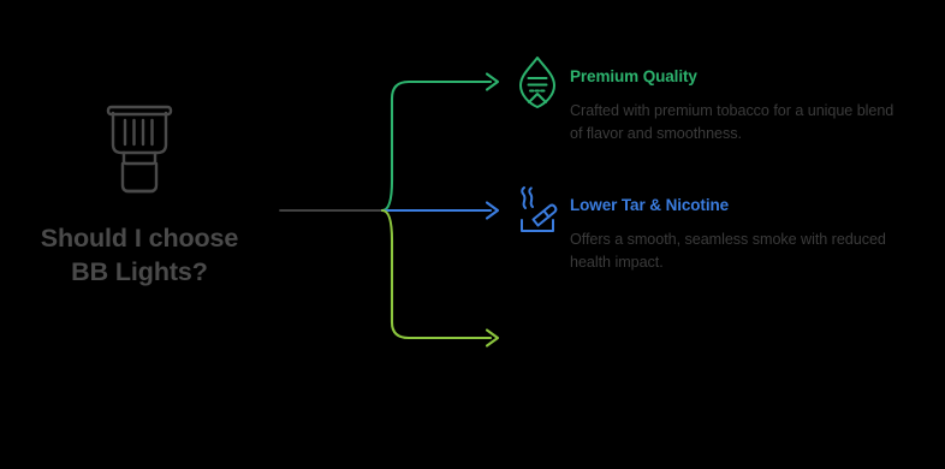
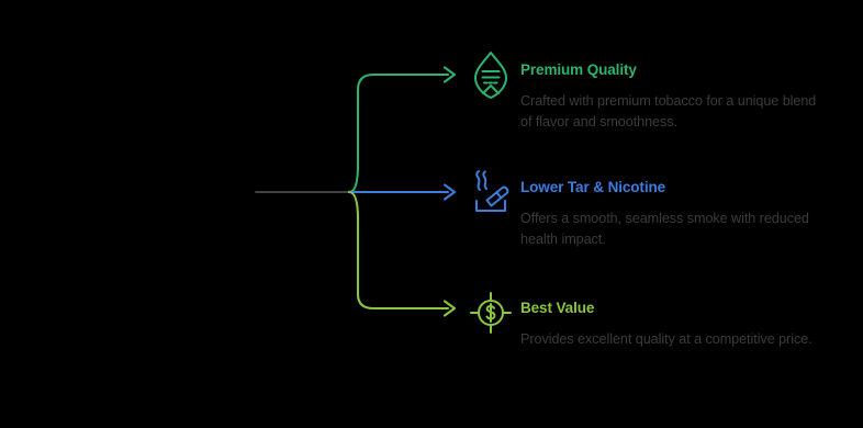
- Should I choose
- BB Lights?
  Premium Quality
  Crafted with premium tobacco for a unique blend of flavor and smoothness.
  Lower Tar & Nicotine
  Offers a smooth, seamless smoke with reduced health impact.
+ Best Value
+ Provides excellent quality at a competitive price.
